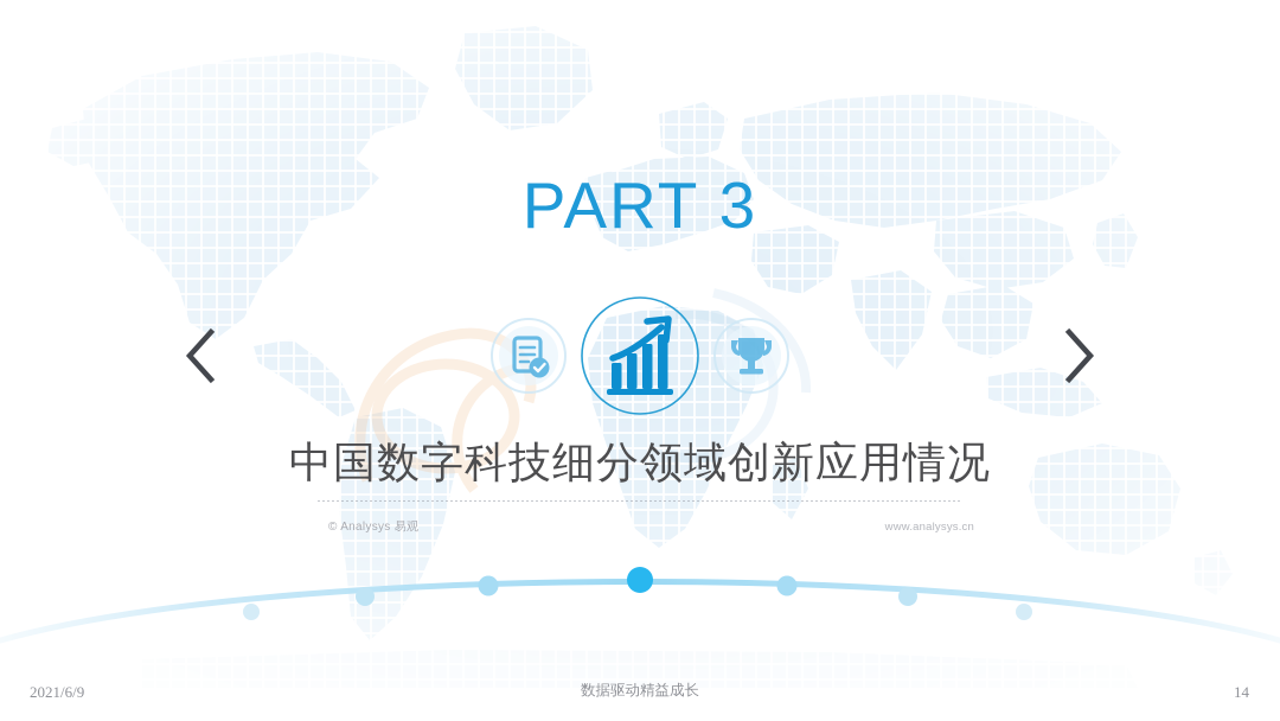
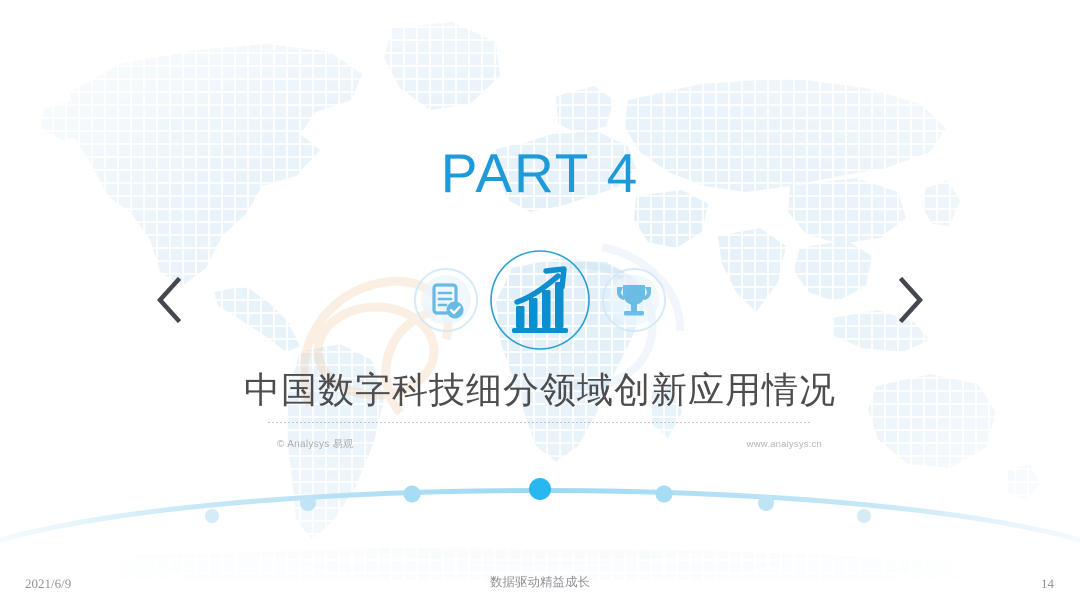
- PART 3
+ PART 4
  中国数字科技细分领域创新应用情况
  © Analysys 易观
  www.analysys.cn
  2021/6/9
  数据驱动精益成长
  14
